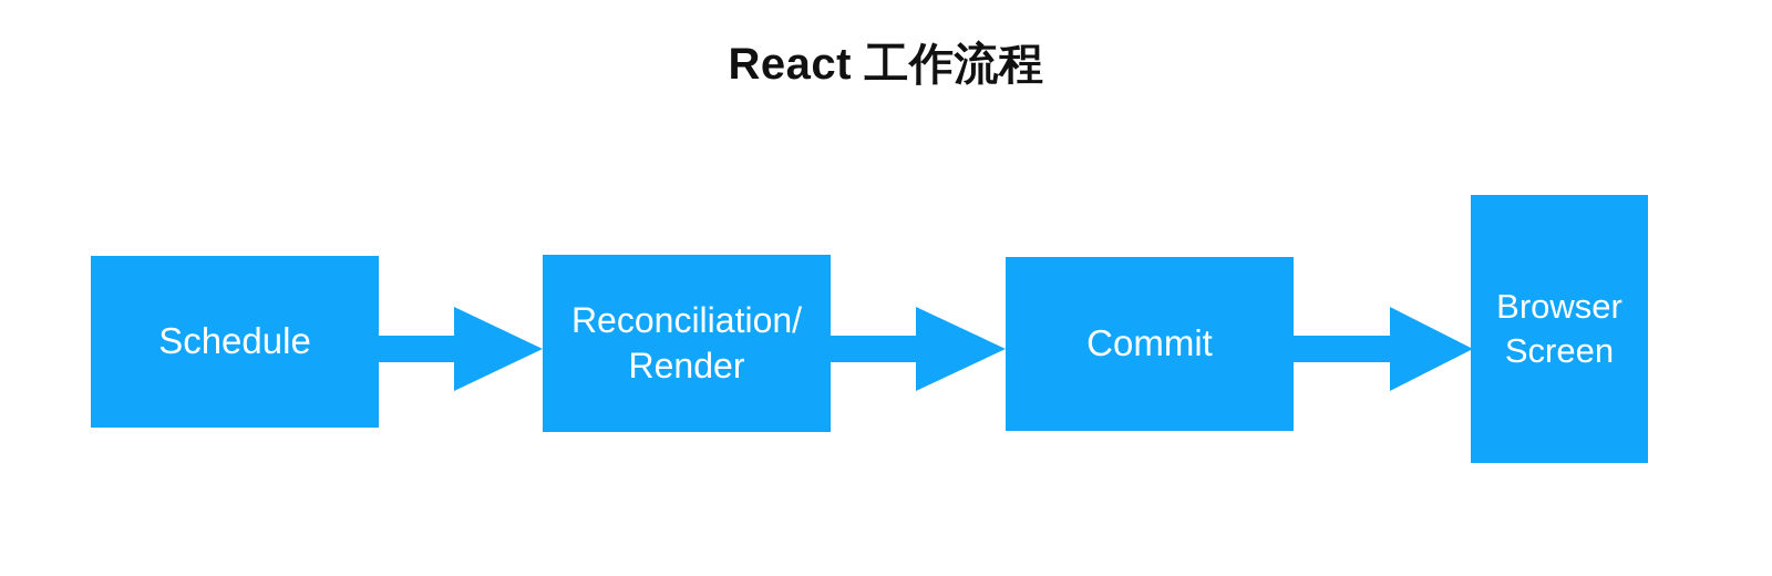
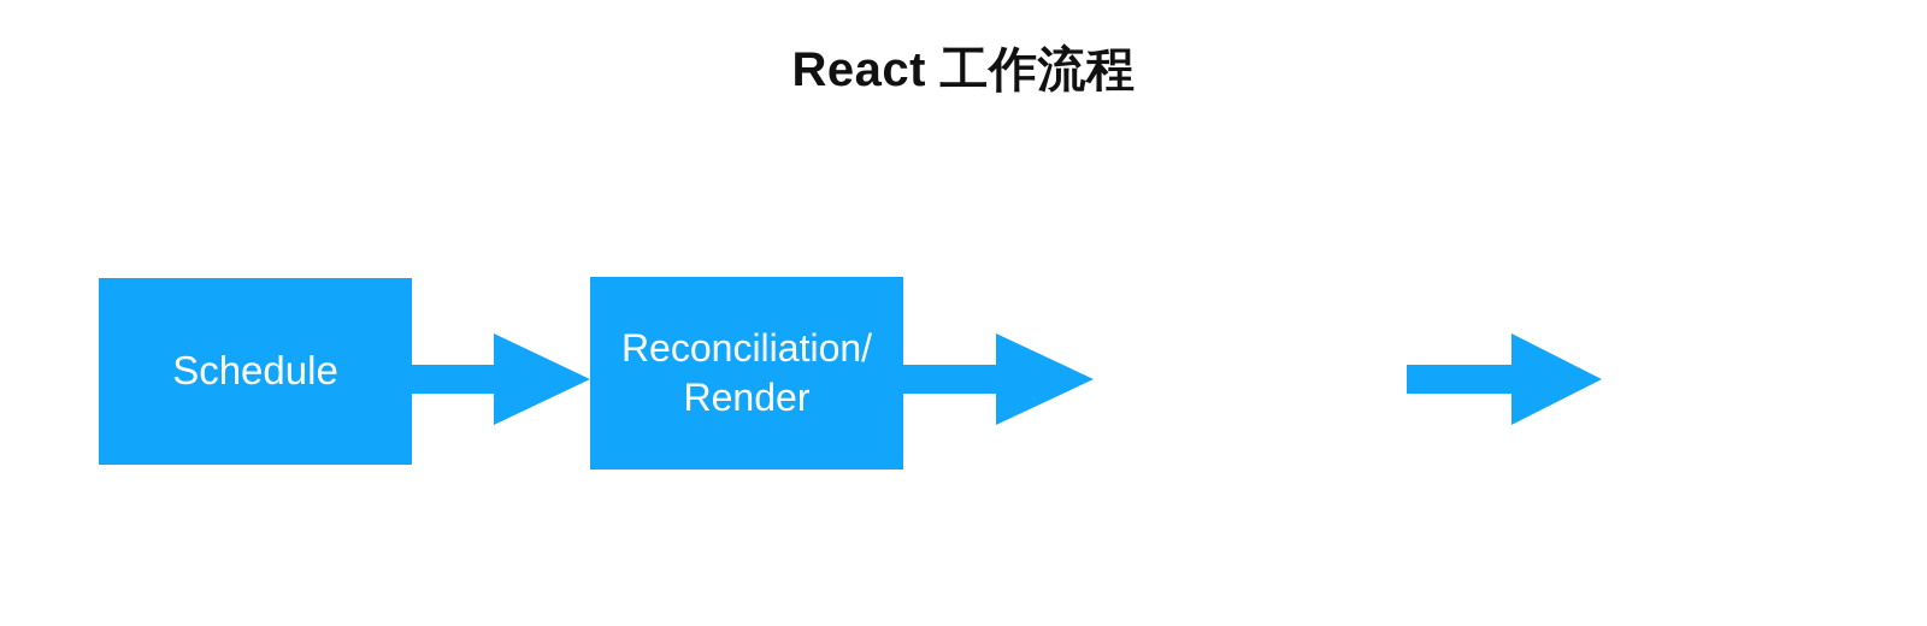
  React 工作流程
  Schedule
  Reconciliation/
  Render
- Commit
- Browser
- Screen
